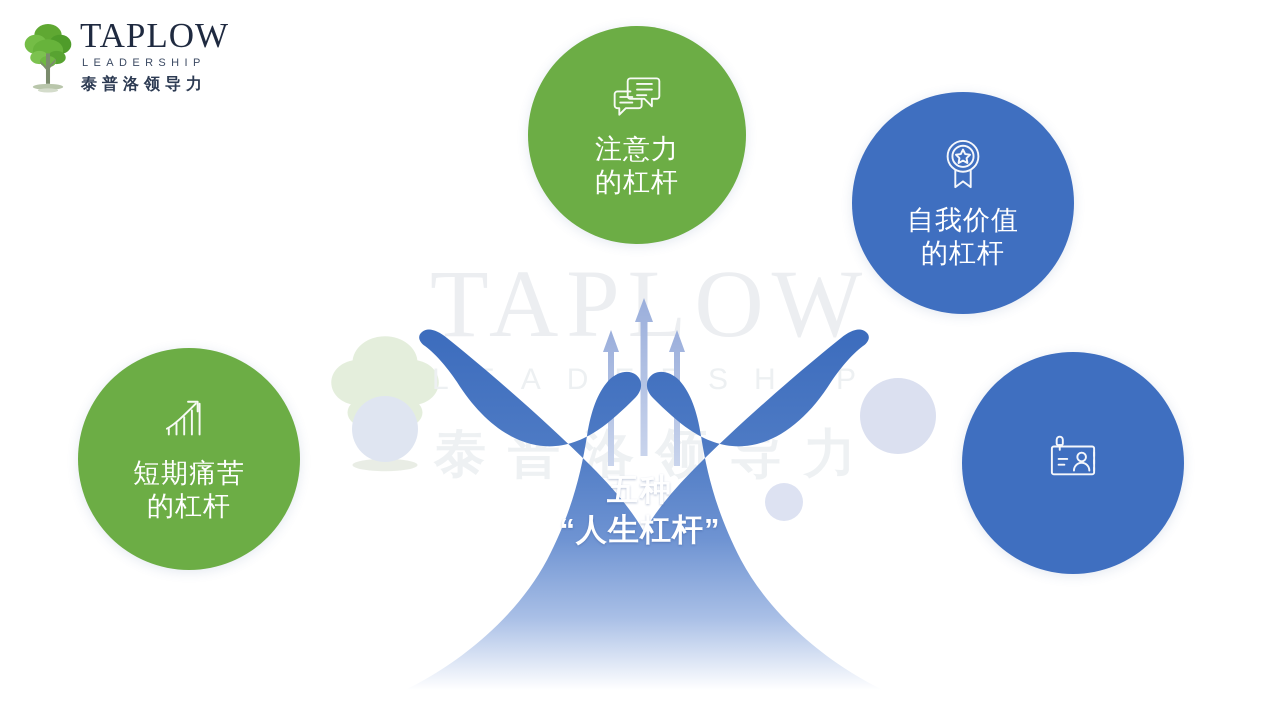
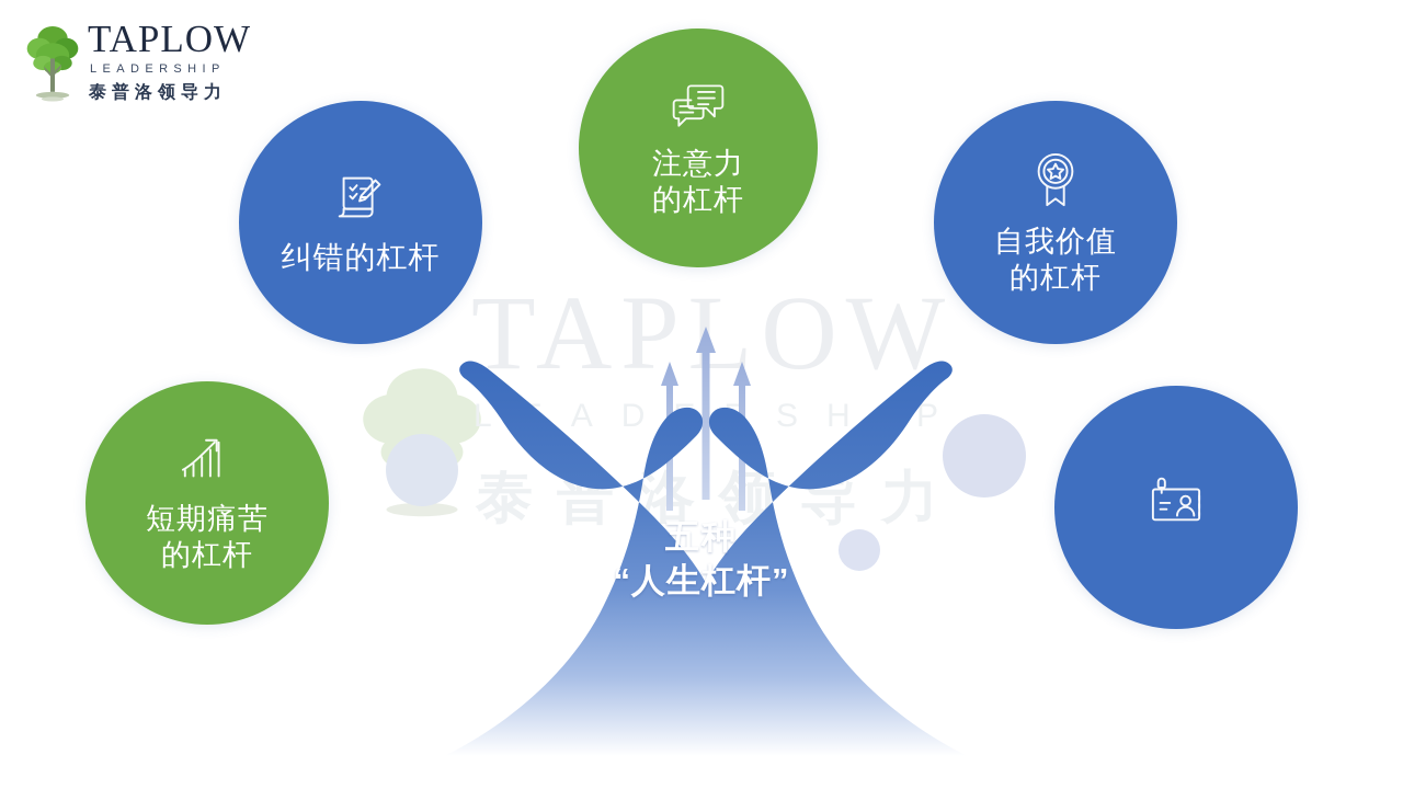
  TAPLOW
  LEADRSHP
  泰普洛领导力
  五种
  “人生杠杆”
+ 纠错的杠杆
  注意力
  的杠杆
  自我价值
  的杠杆
  短期痛苦
  的杠杆
  TAPLOW
  LEADERSHIP
  泰普洛领导力
